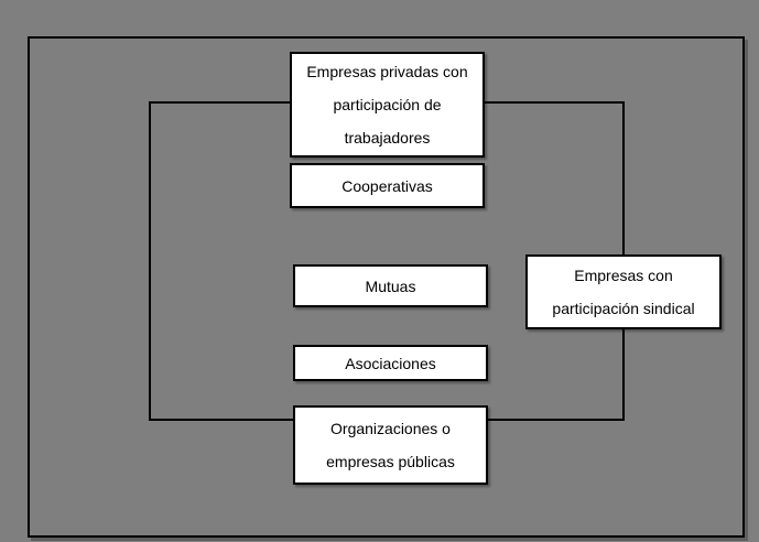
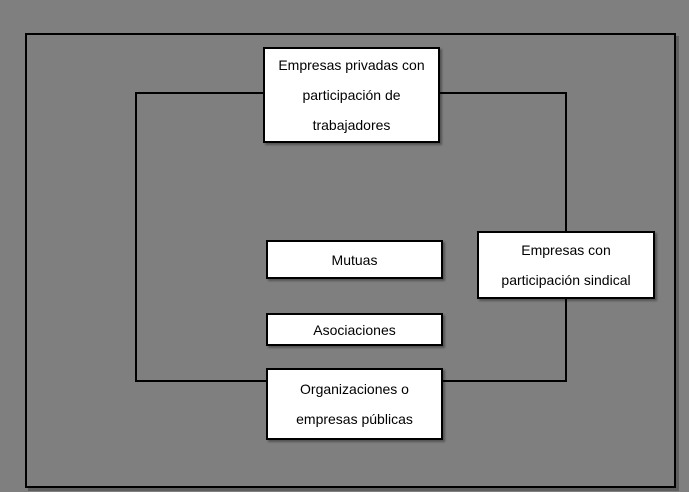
  Empresas privadas con
  participación de
  trabajadores
- Cooperativas
  Mutuas
  Asociaciones
  Empresas con
  participación sindical
  Organizaciones o
  empresas públicas
